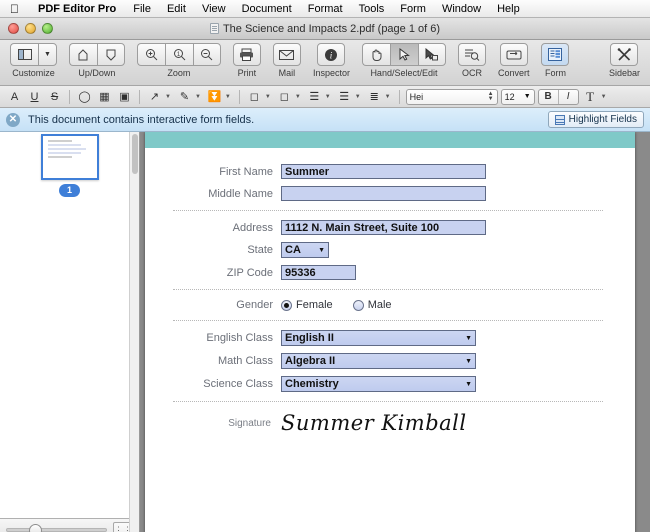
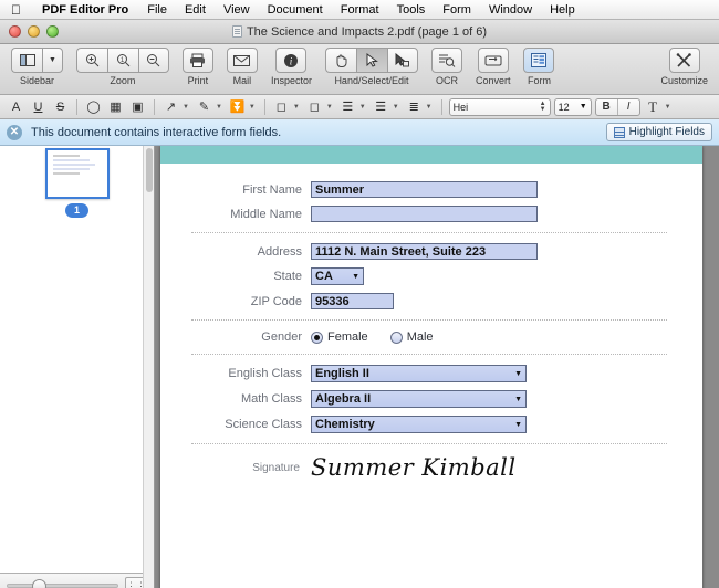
  
  PDF Editor Pro
  File
  Edit
  View
  Document
  Format
  Tools
  Form
  Window
  Help
  The Science and Impacts 2.pdf (page 1 of 6)
- Customize
+ Sidebar
- Up/Down
  Zoom
  Print
  Mail
  i
  Inspector
  Hand/Select/Edit
  OCR
  Convert
  Form
- Sidebar
+ Customize
  A
  U
  S
  ◯
  ▦
  ▣
  ↗
  ✎
  ⏬
  ◻
  ◻
  ☰
  ☰
  ≣
  Hei
  12
  B
  I
  T
  ✕
  This document contains interactive form fields.
  Highlight Fields
  1
  ⋮⋮
  First Name
  Summer
  Middle Name
  Address
- 1112 N. Main Street, Suite 100
+ 1112 N. Main Street, Suite 223
  State
  CA
  ZIP Code
  95336
  Gender
  Female
  Male
  English Class
  English II
  Math Class
  Algebra II
  Science Class
  Chemistry
  Signature
  Summer Kimball
